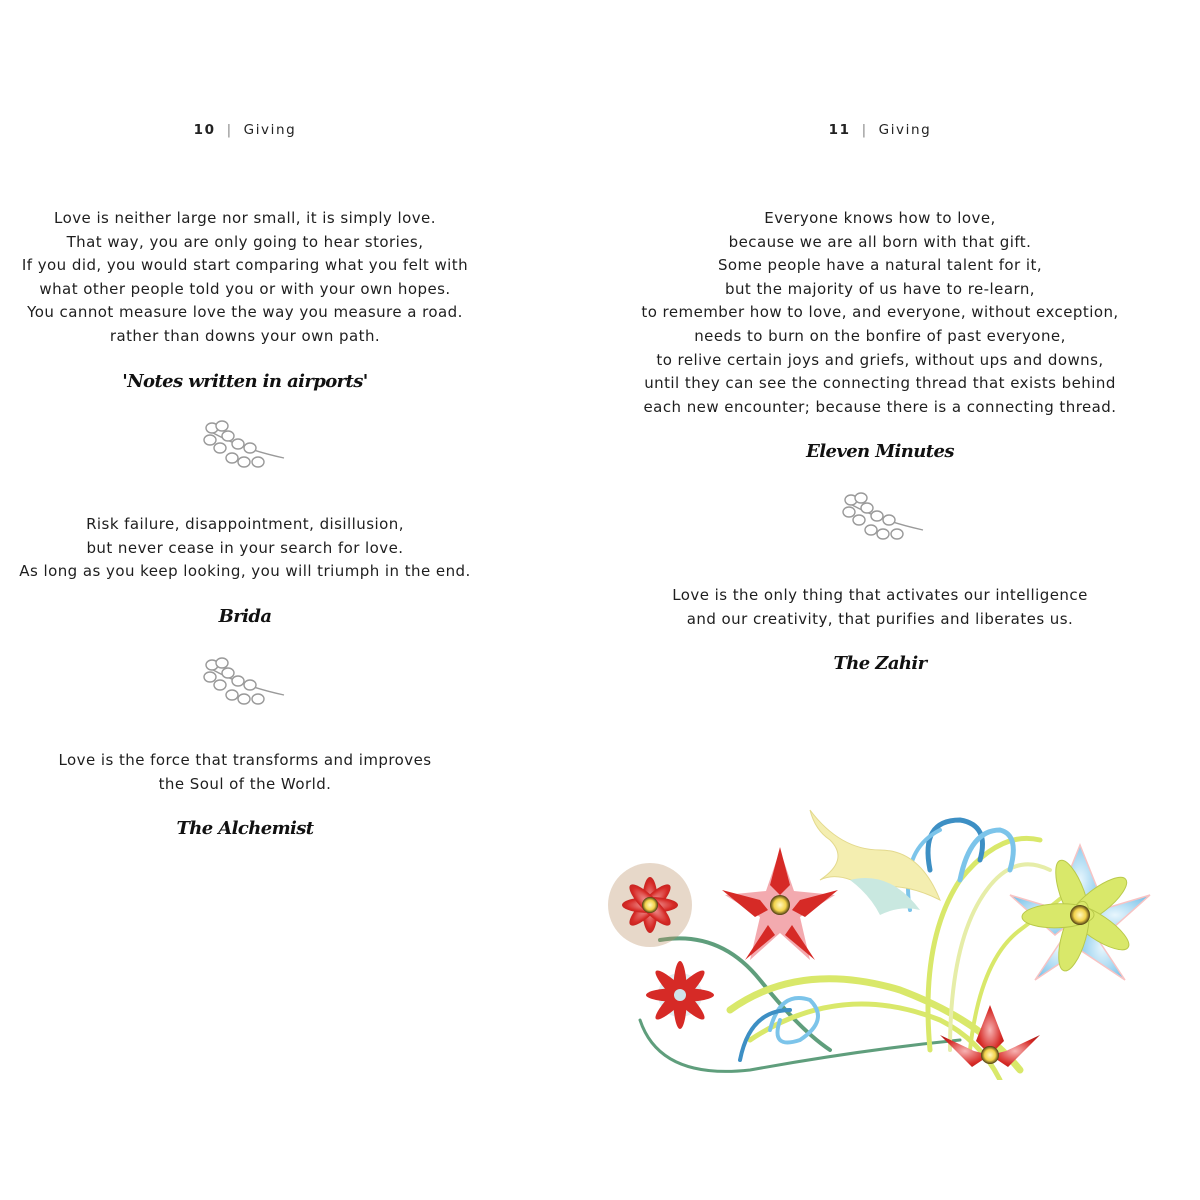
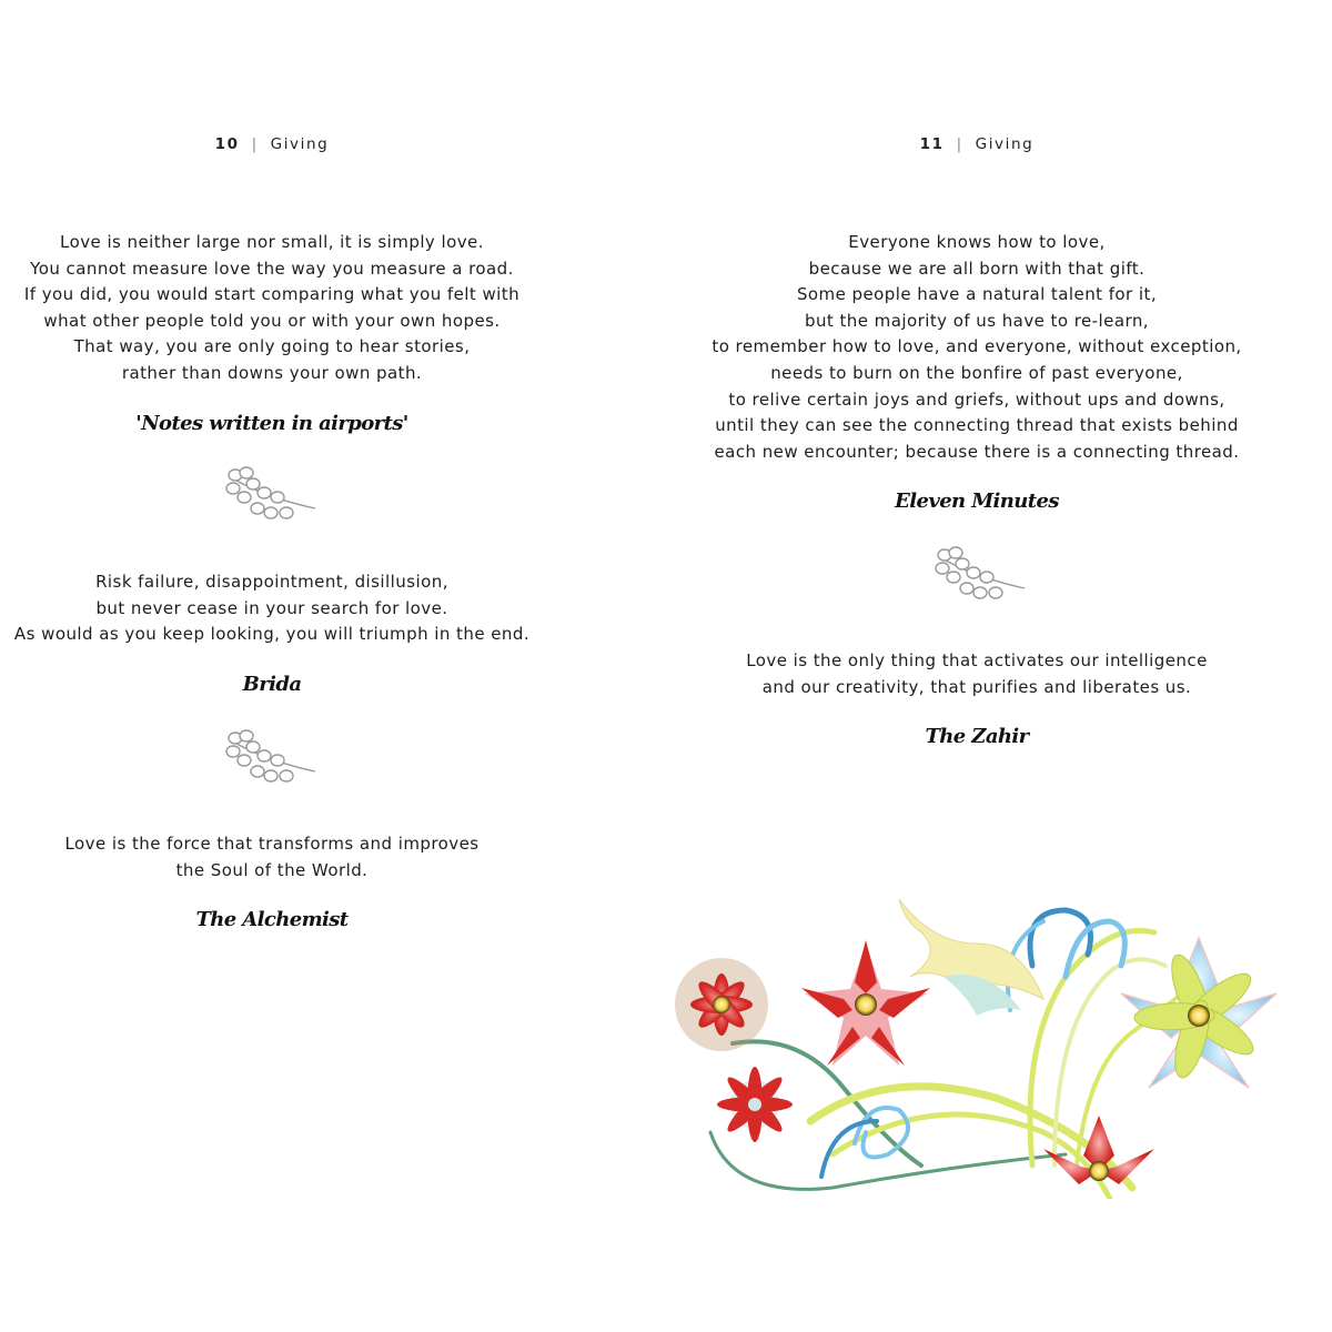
  10 | Giving
  Love is neither large nor small, it is simply love.
- That way, you are only going to hear stories,
+ You cannot measure love the way you measure a road.
  If you did, you would start comparing what you felt with
  what other people told you or with your own hopes.
- You cannot measure love the way you measure a road.
+ That way, you are only going to hear stories,
  rather than downs your own path.
  'Notes written in airports'
  Risk failure, disappointment, disillusion,
  but never cease in your search for love.
- As long as you keep looking, you will triumph in the end.
+ As would as you keep looking, you will triumph in the end.
  Brida
  Love is the force that transforms and improves
  the Soul of the World.
  The Alchemist
  11 | Giving
  Everyone knows how to love,
  because we are all born with that gift.
  Some people have a natural talent for it,
  but the majority of us have to re-learn,
  to remember how to love, and everyone, without exception,
  needs to burn on the bonfire of past everyone,
  to relive certain joys and griefs, without ups and downs,
  until they can see the connecting thread that exists behind
  each new encounter; because there is a connecting thread.
  Eleven Minutes
  Love is the only thing that activates our intelligence
  and our creativity, that purifies and liberates us.
  The Zahir
